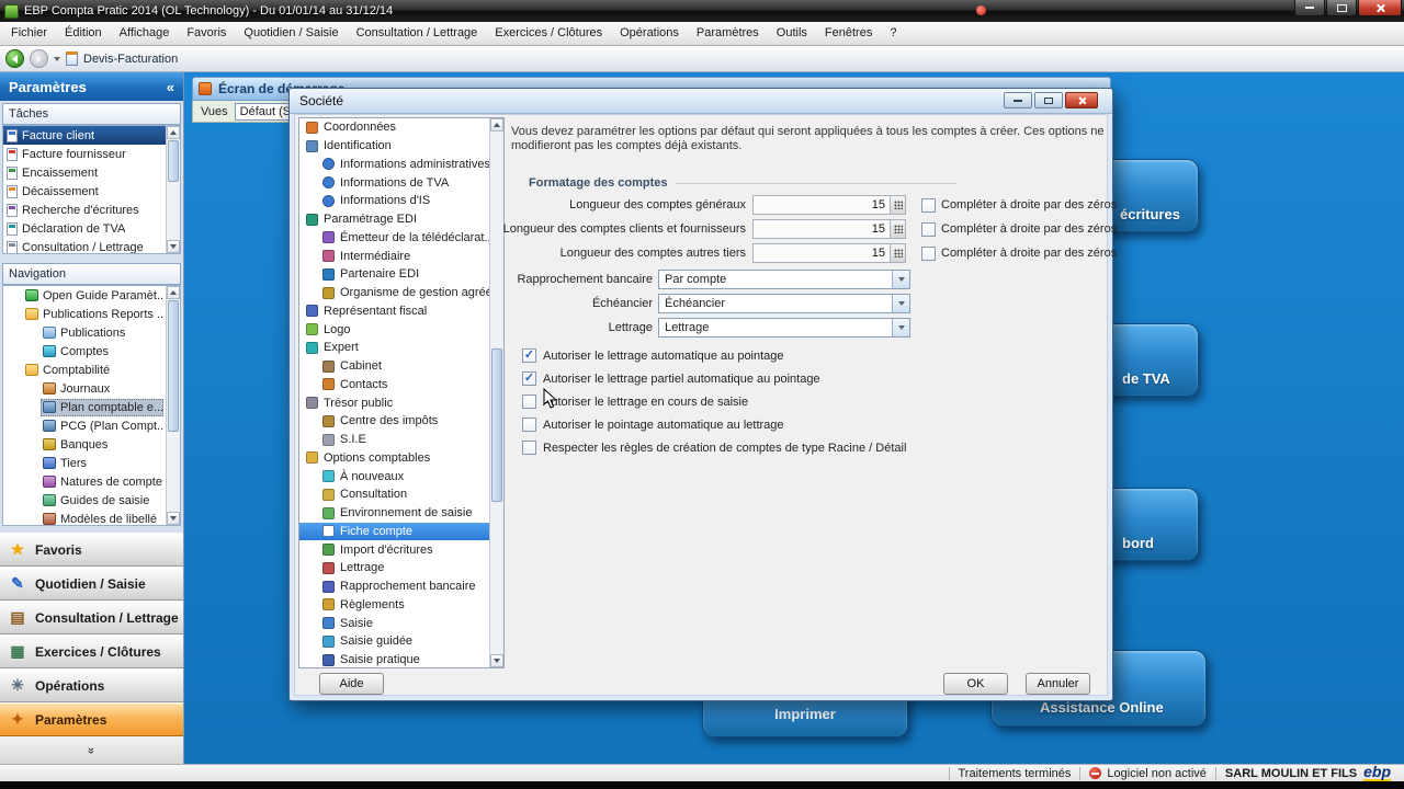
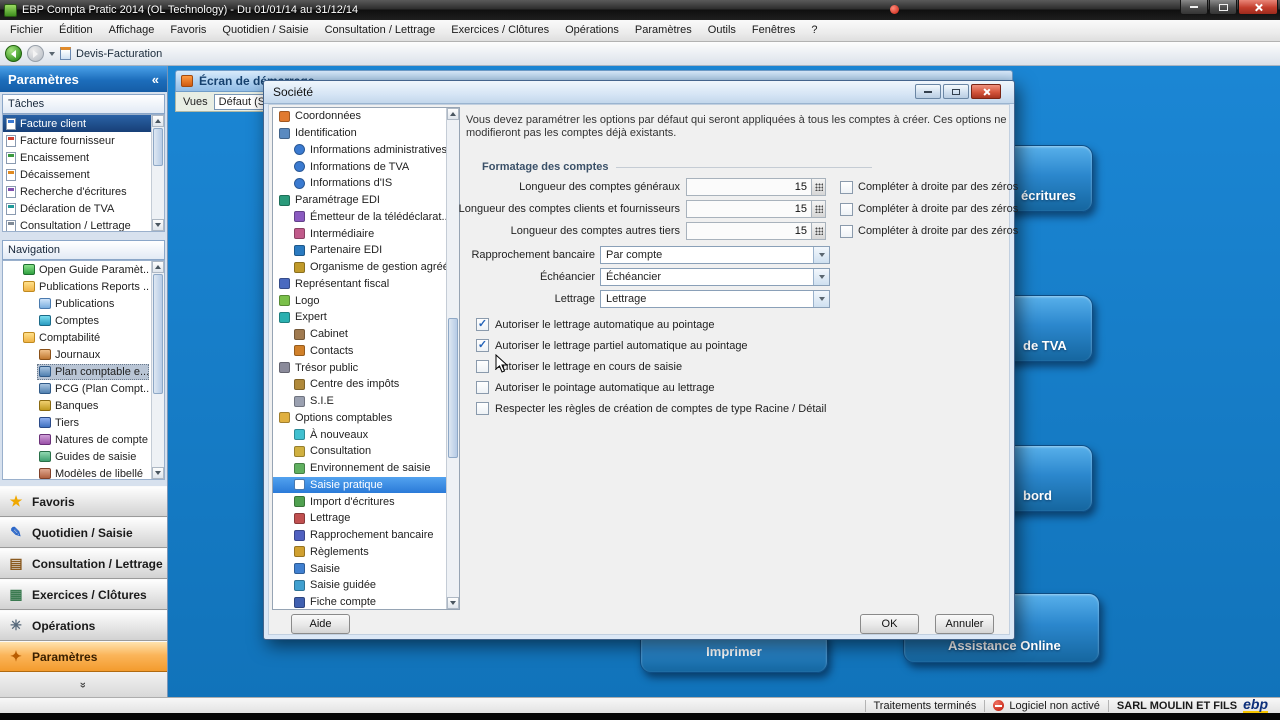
  EBP Compta Pratic 2014 (OL Technology) - Du 01/01/14 au 31/12/14
  Fichier
  Édition
  Affichage
  Favoris
  Quotidien / Saisie
  Consultation / Lettrage
  Exercices / Clôtures
  Opérations
  Paramètres
  Outils
  Fenêtres
  ?
  Devis-Facturation
  Paramètres
  «
  Tâches
  Facture client
  Facture fournisseur
  Encaissement
  Décaissement
  Recherche d'écritures
  Déclaration de TVA
  Consultation / Lettrage
  Navigation
  Open Guide Paramèt..
  Publications Reports ..
  Publications
  Comptes
  Comptabilité
  Journaux
  Plan comptable e...
  PCG (Plan Compt..
  Banques
  Tiers
  Natures de compte
  Guides de saisie
  Modèles de libellé
  Favoris
  Quotidien / Saisie
  Consultation / Lettrage
  Exercices / Clôtures
  Opérations
  Paramètres
  Vues
  Défaut (S
  écritures
  de TVA
  bord
  Imprimer
  Assistance Online
  Société
  Coordonnées
  Identification
  Informations administratives
  Informations de TVA
  Informations d'IS
  Paramétrage EDI
  Émetteur de la télédéclarat.
  Intermédiaire
  Partenaire EDI
  Organisme de gestion agré
  Représentant fiscal
  Logo
  Expert
  Cabinet
  Contacts
  Trésor public
  Centre des impôts
  S.I.E
  Options comptables
  À nouveaux
  Consultation
  Environnement de saisie
- Fiche compte
+ Saisie pratique
  Import d'écritures
  Lettrage
  Rapprochement bancaire
  Règlements
  Saisie
  Saisie guidée
- Saisie pratique
+ Fiche compte
  Vous devez paramétrer les options par défaut qui seront appliquées à tous les comptes à créer. Ces options ne modifieront pas les comptes déjà existants.
  Formatage des comptes
  Longueur des comptes généraux
  15
  Compléter à droite par des zéros
  Longueur des comptes clients et fournisseurs
  15
  Compléter à droite par des zéros
  Longueur des comptes autres tiers
  15
  Compléter à droite par des zéros
  Rapprochement bancaire
  Par compte
  Échéancier
  Échéancier
  Lettrage
  Lettrage
  Autoriser le lettrage automatique au pointage
  Autoriser le lettrage partiel automatique au pointage
  utoriser le lettrage en cours de saisie
  Autoriser le pointage automatique au lettrage
  Respecter les règles de création de comptes de type Racine / Détail
  Aide
  OK
  Annuler
  Traitements terminés
  Logiciel non activé
  SARL MOULIN ET FILS
  ebp
